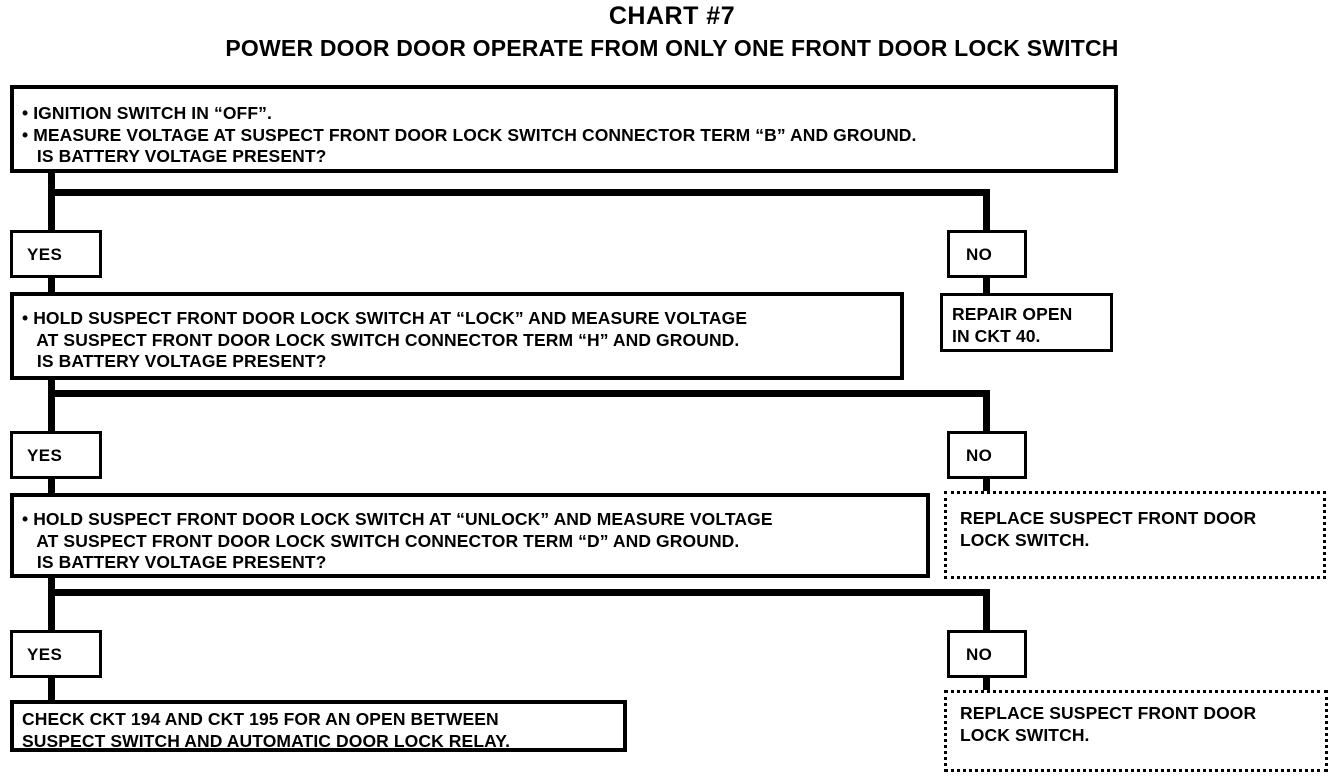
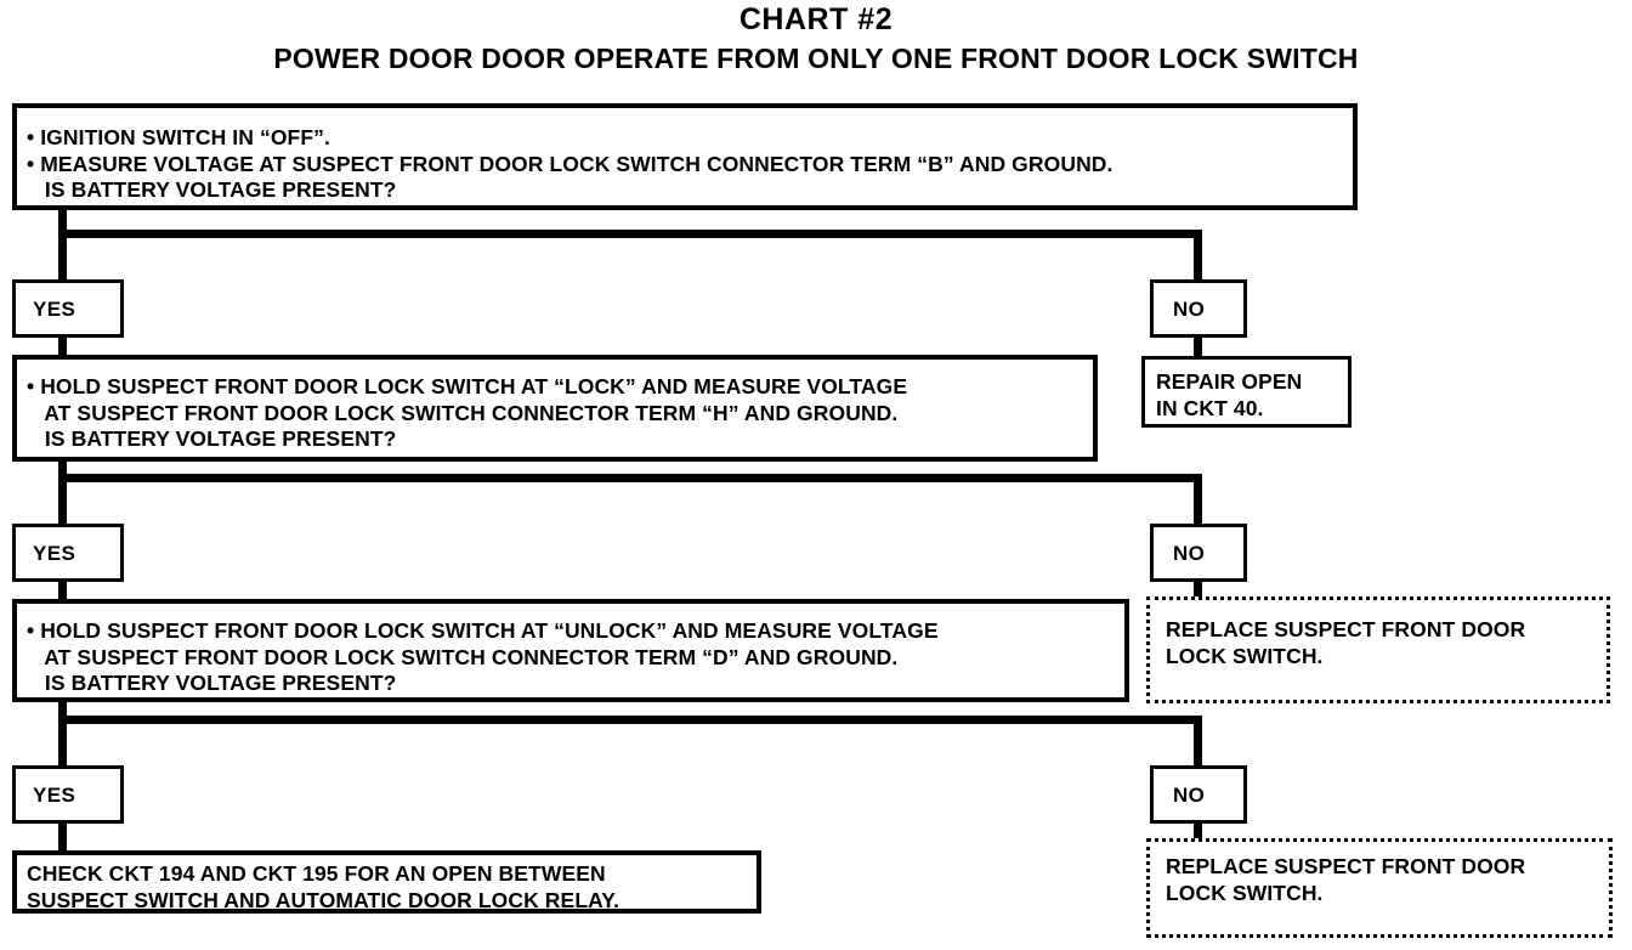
- CHART #7
+ CHART #2
  POWER DOOR DOOR OPERATE FROM ONLY ONE FRONT DOOR LOCK SWITCH
  • IGNITION SWITCH IN “OFF”.
  • MEASURE VOLTAGE AT SUSPECT FRONT DOOR LOCK SWITCH CONNECTOR TERM “B” AND GROUND.
  IS BATTERY VOLTAGE PRESENT?
  YES
  NO
  • HOLD SUSPECT FRONT DOOR LOCK SWITCH AT “LOCK” AND MEASURE VOLTAGE
  AT SUSPECT FRONT DOOR LOCK SWITCH CONNECTOR TERM “H” AND GROUND.
  IS BATTERY VOLTAGE PRESENT?
  REPAIR OPEN
  IN CKT 40.
  YES
  NO
  • HOLD SUSPECT FRONT DOOR LOCK SWITCH AT “UNLOCK” AND MEASURE VOLTAGE
  AT SUSPECT FRONT DOOR LOCK SWITCH CONNECTOR TERM “D” AND GROUND.
  IS BATTERY VOLTAGE PRESENT?
  REPLACE SUSPECT FRONT DOOR
  LOCK SWITCH.
  YES
  NO
  CHECK CKT 194 AND CKT 195 FOR AN OPEN BETWEEN
  SUSPECT SWITCH AND AUTOMATIC DOOR LOCK RELAY.
  REPLACE SUSPECT FRONT DOOR
  LOCK SWITCH.
